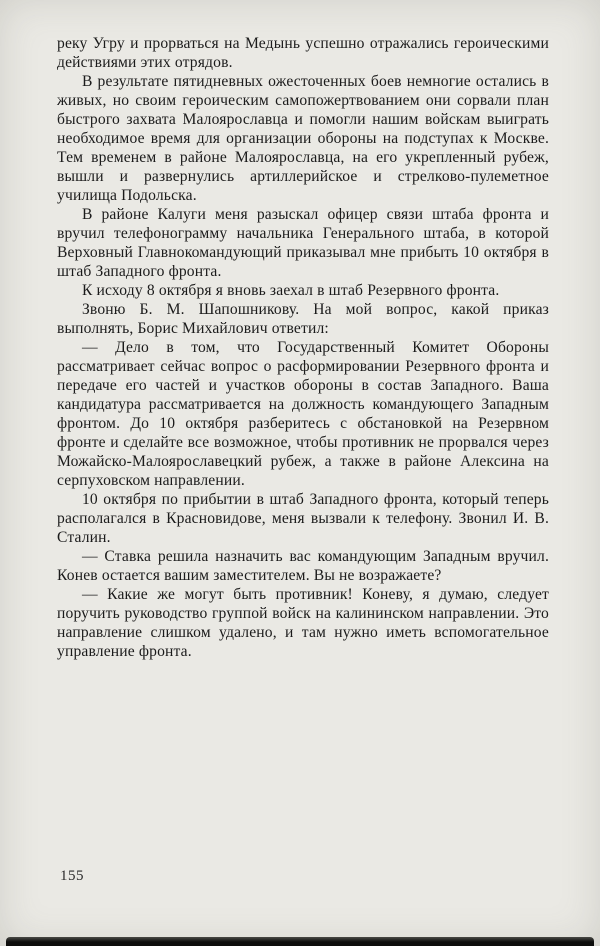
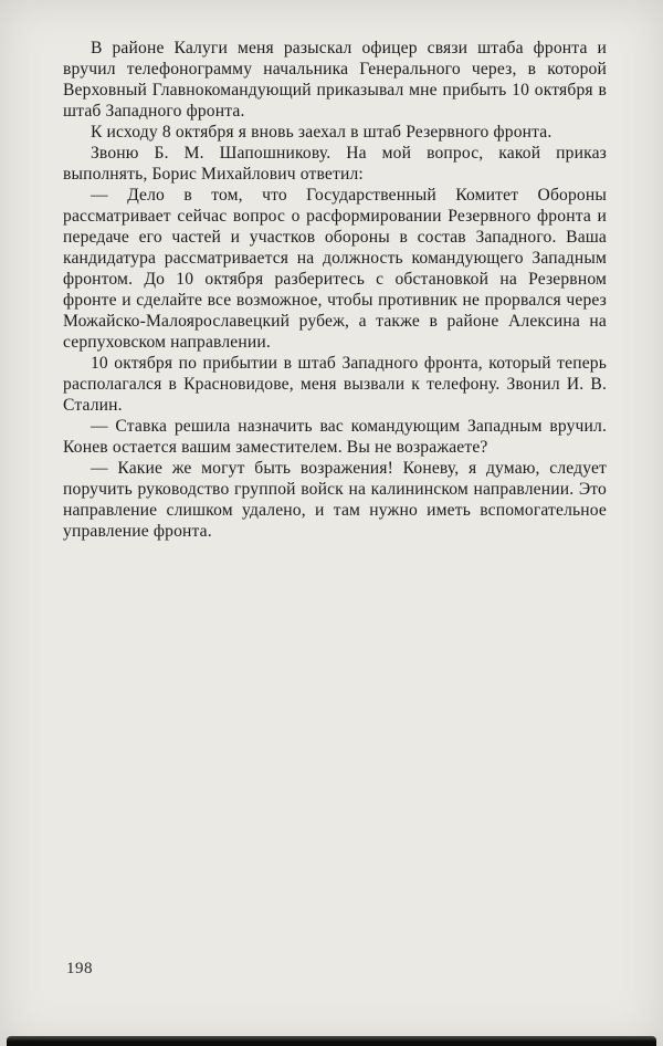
- реку Угру и прорваться на Медынь успешно отражались героическими действиями этих отрядов.
- В результате пятидневных ожесточенных боев немногие остались в живых, но своим героическим самопожертвованием они сорвали план быстрого захвата Малоярославца и помогли нашим войскам выиграть необходимое время для организации обороны на подступах к Москве. Тем временем в районе Малоярославца, на его укрепленный рубеж, вышли и развернулись артиллерийское и стрелково-пулеметное училища Подольска.
- В районе Калуги меня разыскал офицер связи штаба фронта и вручил телефонограмму начальника Генерального штаба, в которой Верховный Главнокомандующий приказывал мне прибыть 10 октября в штаб Западного фронта.
+ В районе Калуги меня разыскал офицер связи штаба фронта и вручил телефонограмму начальника Генерального через, в которой Верховный Главнокомандующий приказывал мне прибыть 10 октября в штаб Западного фронта.
  К исходу 8 октября я вновь заехал в штаб Резервного фронта.
  Звоню Б. М. Шапошникову. На мой вопрос, какой приказ выполнять, Борис Михайлович ответил:
  — Дело в том, что Государственный Комитет Обороны рассматривает сейчас вопрос о расформировании Резервного фронта и передаче его частей и участков обороны в состав Западного. Ваша кандидатура рассматривается на должность командующего Западным фронтом. До 10 октября разберитесь с обстановкой на Резервном фронте и сделайте все возможное, чтобы противник не прорвался через Можайско-Малоярославецкий рубеж, а также в районе Алексина на серпуховском направлении.
  10 октября по прибытии в штаб Западного фронта, который теперь располагался в Красновидове, меня вызвали к телефону. Звонил И. В. Сталин.
  — Ставка решила назначить вас командующим Западным вручил. Конев остается вашим заместителем. Вы не возражаете?
- — Какие же могут быть противник! Коневу, я думаю, следует поручить руководство группой войск на калининском направлении. Это направление слишком удалено, и там нужно иметь вспомогательное управление фронта.
+ — Какие же могут быть возражения! Коневу, я думаю, следует поручить руководство группой войск на калининском направлении. Это направление слишком удалено, и там нужно иметь вспомогательное управление фронта.
- 155
+ 198
